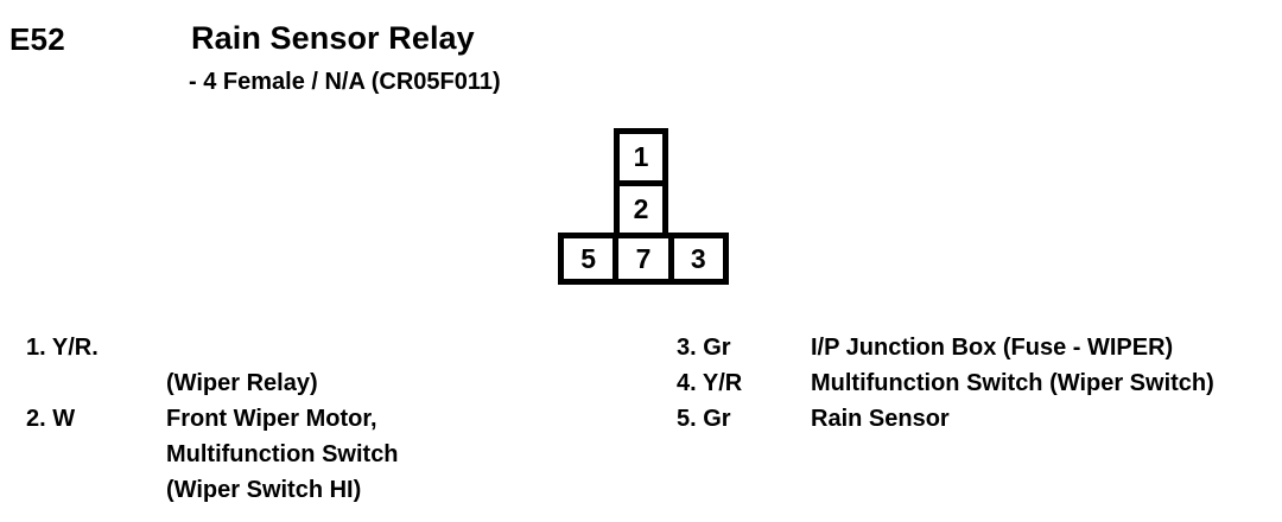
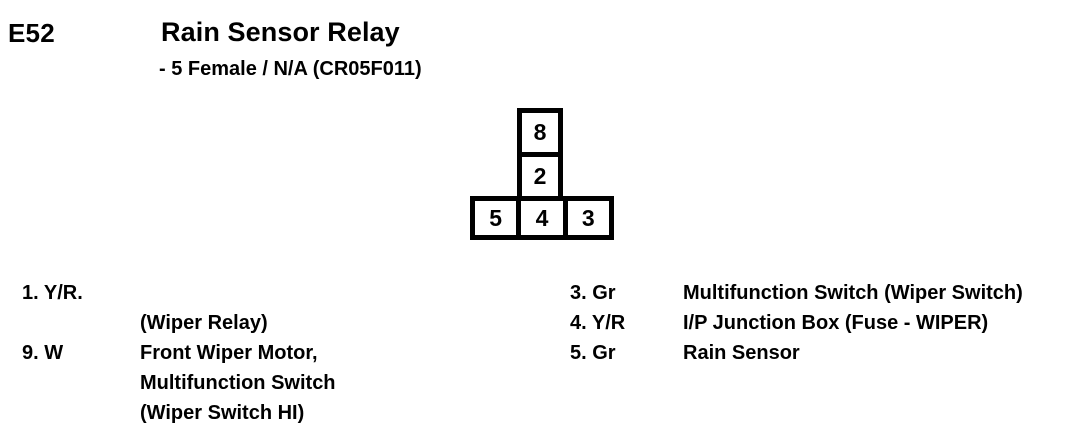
  E52
  Rain Sensor Relay
- - 4 Female / N/A (CR05F011)
+ - 5 Female / N/A (CR05F011)
- 1
+ 8
  2
  5
- 7
+ 4
  3
  1. Y/R.
  (Wiper Relay)
- 2. W
+ 9. W
  Front Wiper Motor,
  Multifunction Switch
  (Wiper Switch HI)
  3. Gr
- I/P Junction Box (Fuse - WIPER)
+ Multifunction Switch (Wiper Switch)
  4. Y/R
- Multifunction Switch (Wiper Switch)
+ I/P Junction Box (Fuse - WIPER)
  5. Gr
  Rain Sensor
